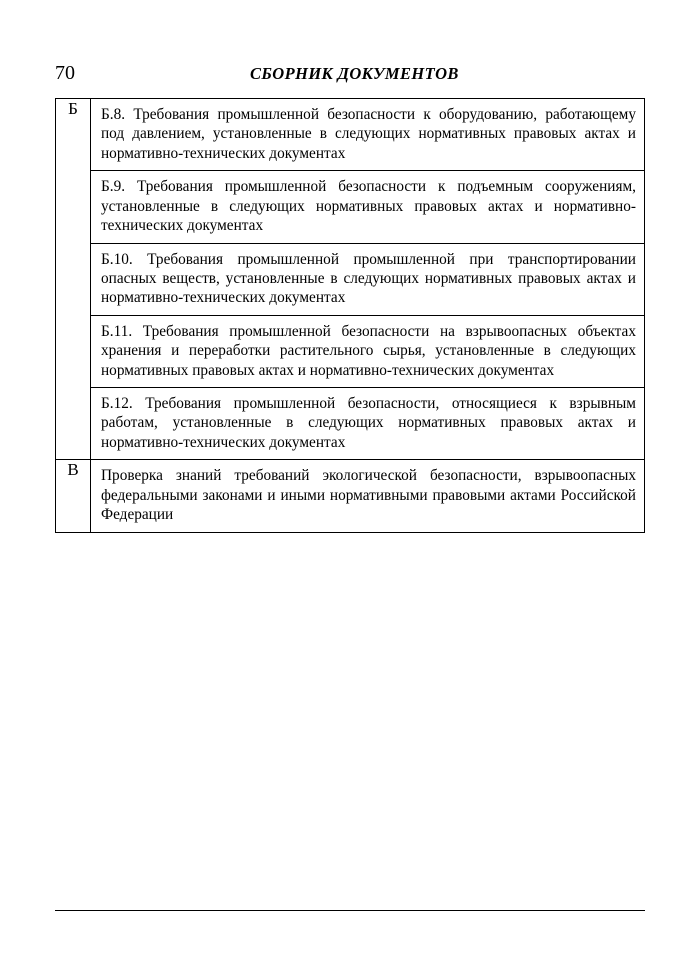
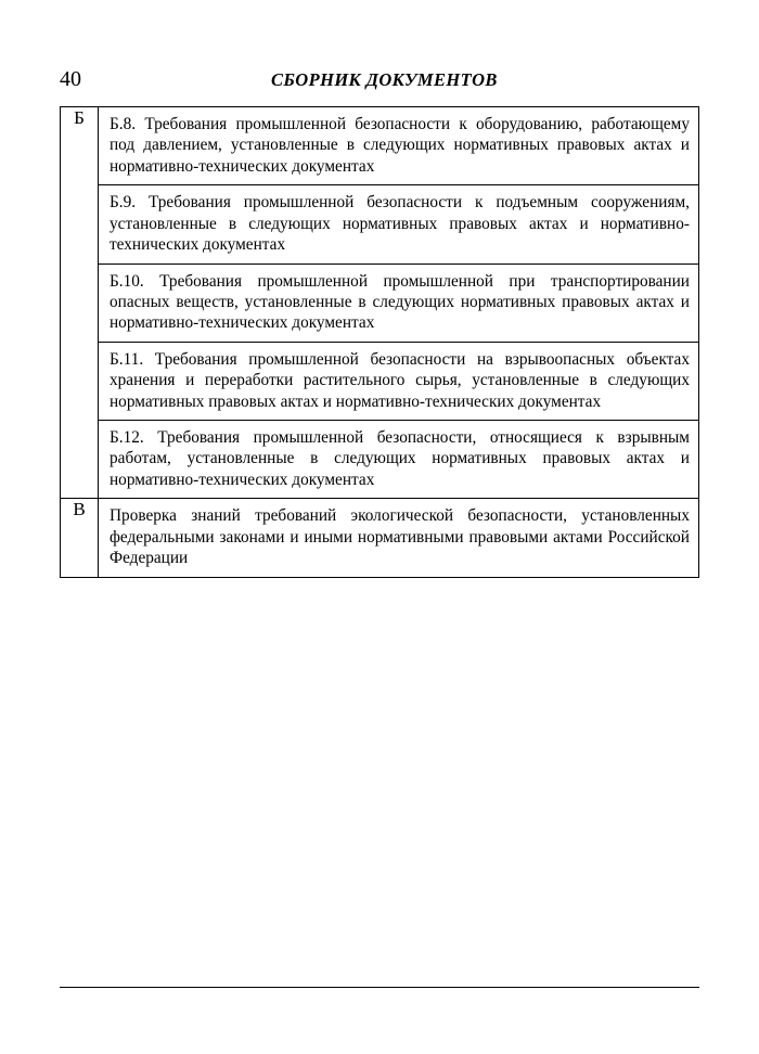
- 70
+ 40
  СБОРНИК ДОКУМЕНТОВ
  Б	Б.8. Требования промышленной безопасности к оборудованию, работающему под давлением, установленные в следующих нормативных правовых актах и нормативно-технических документах Б.9. Требования промышленной безопасности к подъемным сооружениям, установленные в следующих нормативных правовых актах и нормативно-технических документах Б.10. Требования промышленной промышленной при транспортировании опасных веществ, установленные в следующих нормативных правовых актах и нормативно-технических документах Б.11. Требования промышленной безопасности на взрывоопасных объектах хранения и переработки растительного сырья, установленные в следующих нормативных правовых актах и нормативно-технических документах Б.12. Требования промышленной безопасности, относящиеся к взрывным работам, установленные в следующих нормативных правовых актах и нормативно-технических документах
- В	Проверка знаний требований экологической безопасности, взрывоопасных федеральными законами и иными нормативными правовыми актами Российской Федерации
+ В	Проверка знаний требований экологической безопасности, установленных федеральными законами и иными нормативными правовыми актами Российской Федерации
